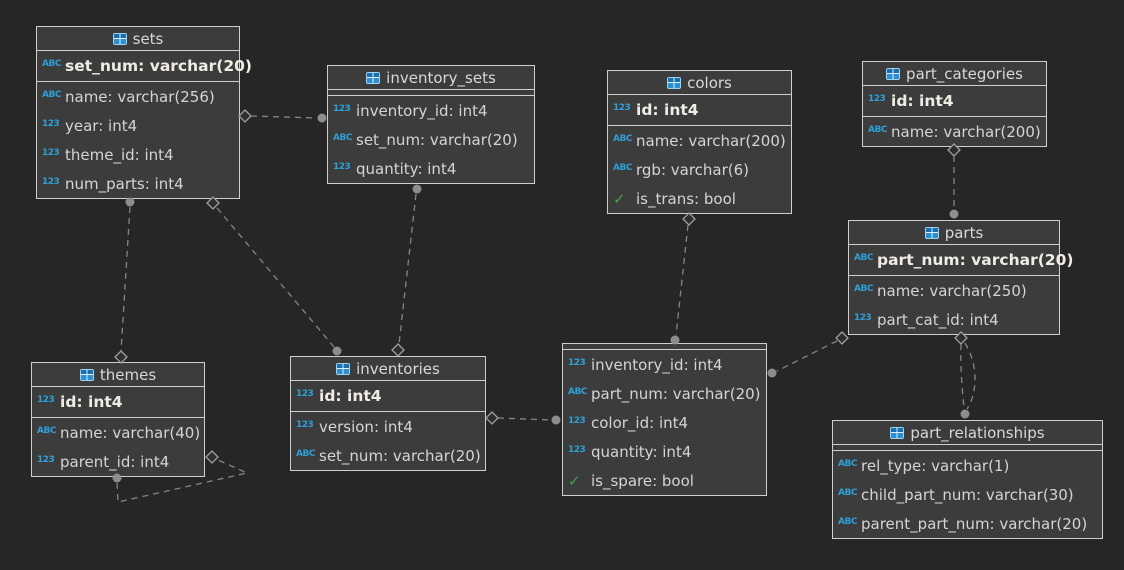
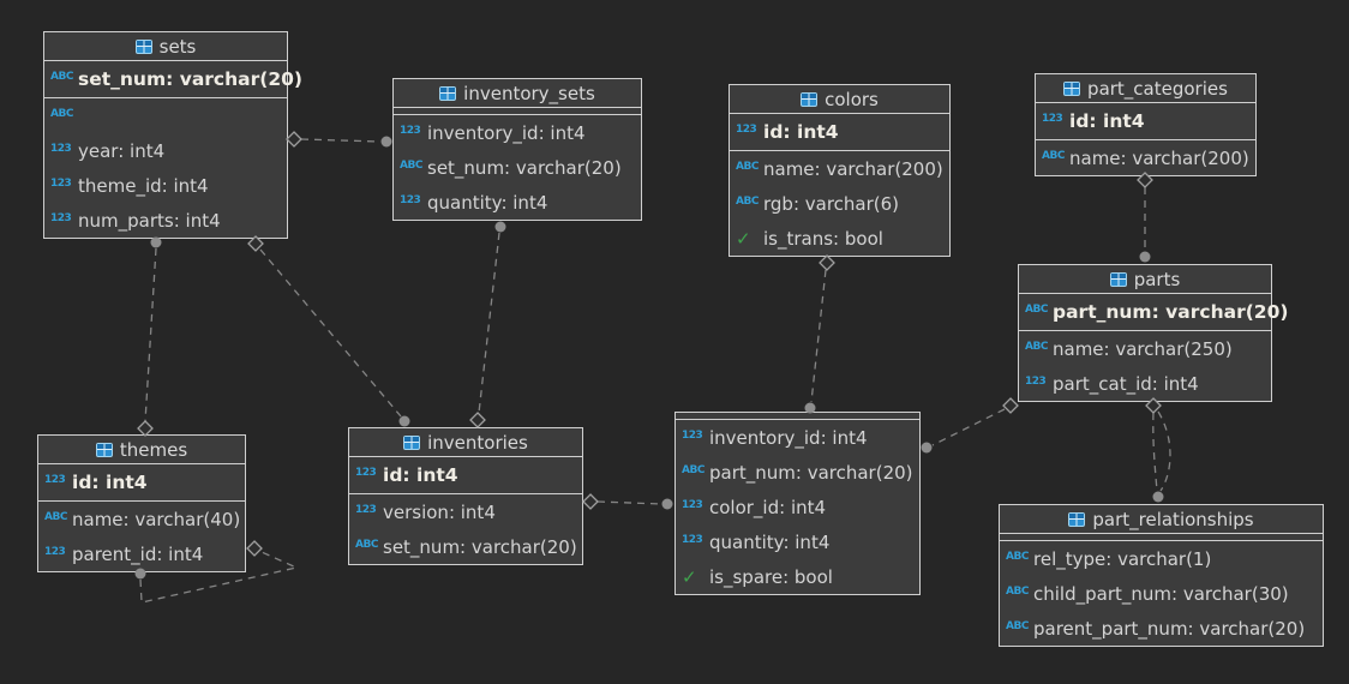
  sets
  ABC
  set_num: varchar(20)
  ABC
- name: varchar(256)
  123
  year: int4
  123
  theme_id: int4
  123
  num_parts: int4
  inventory_sets
  123
  inventory_id: int4
  ABC
  set_num: varchar(20)
  123
  quantity: int4
  colors
  123
  id: int4
  ABC
  name: varchar(200)
  ABC
  rgb: varchar(6)
  ✓
  is_trans: bool
  part_categories
  123
  id: int4
  ABC
  name: varchar(200)
  parts
  ABC
  part_num: varchar(20)
  ABC
  name: varchar(250)
  123
  part_cat_id: int4
  themes
  123
  id: int4
  ABC
  name: varchar(40)
  123
  parent_id: int4
  inventories
  123
  id: int4
  123
  version: int4
  ABC
  set_num: varchar(20)
  123
  inventory_id: int4
  ABC
  part_num: varchar(20)
  123
  color_id: int4
  123
  quantity: int4
  ✓
  is_spare: bool
  part_relationships
  ABC
  rel_type: varchar(1)
  ABC
  child_part_num: varchar(30)
  ABC
  parent_part_num: varchar(20)
